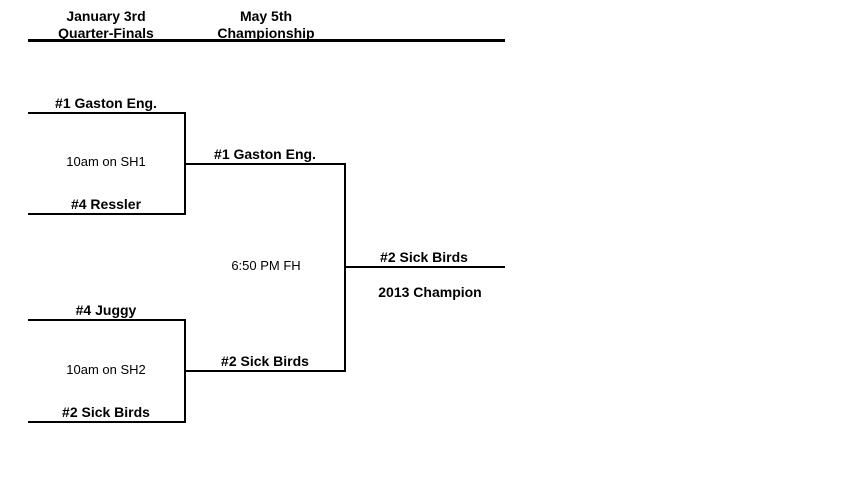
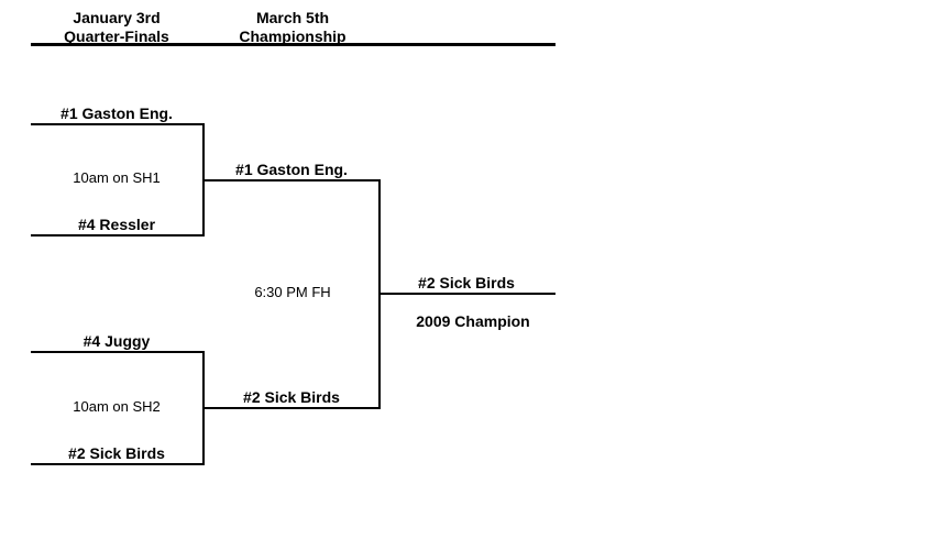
  January 3rd
  Quarter-Finals
- May 5th
+ March 5th
  Championship
  #1 Gaston Eng.
  10am on SH1
  #4 Ressler
  #1 Gaston Eng.
  #4 Juggy
  10am on SH2
  #2 Sick Birds
  #2 Sick Birds
- 6:50 PM FH
+ 6:30 PM FH
  #2 Sick Birds
- 2013 Champion
+ 2009 Champion
